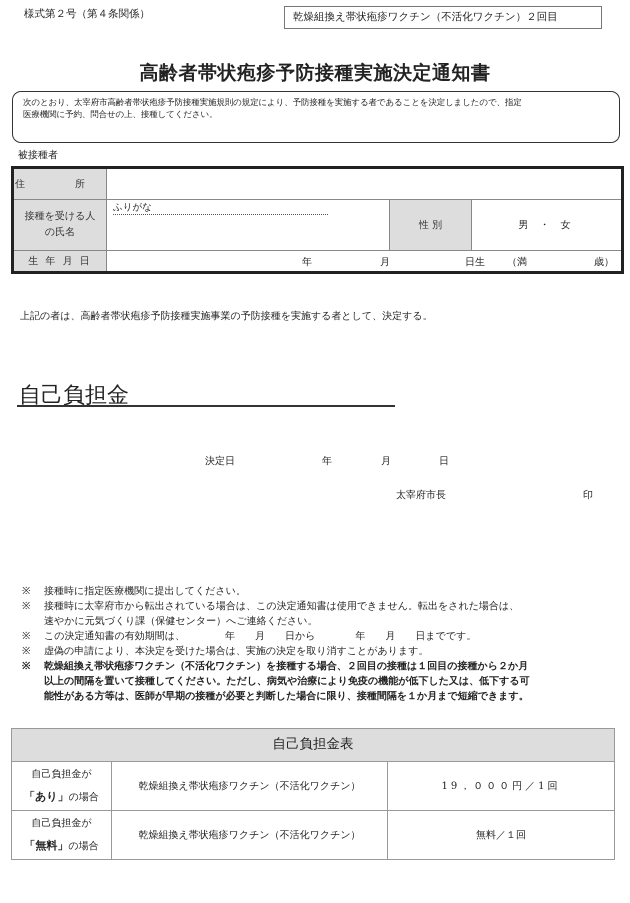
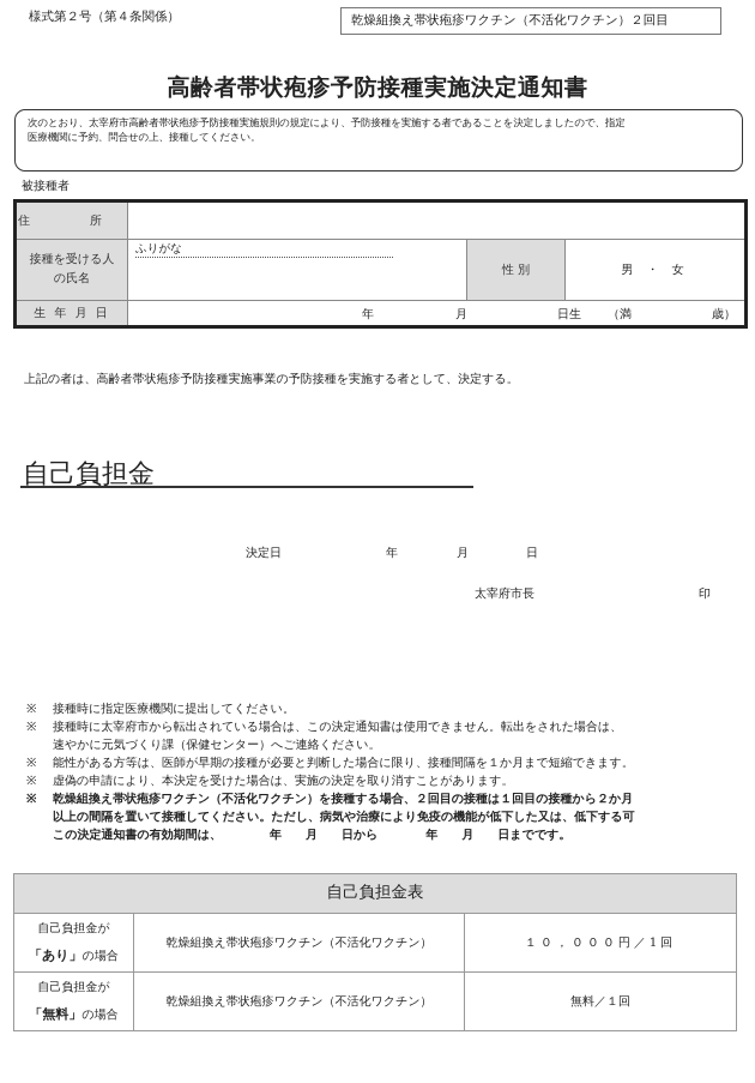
  様式第２号（第４条関係）
  乾燥組換え帯状疱疹ワクチン（不活化ワクチン）２回目
  高齢者帯状疱疹予防接種実施決定通知書
  次のとおり、太宰府市高齢者帯状疱疹予防接種実施規則の規定により、予防接種を実施する者であることを決定しましたので、指定
  医療機関に予約、問合せの上、接種してください。
  被接種者
  住 所
  接種を受ける人 の氏名	ふりがな	性 別	男 ・ 女
  生 年 月 日	年 月 日生 （満 歳）
  上記の者は、高齢者帯状疱疹予防接種実施事業の予防接種を実施する者として、決定する。
  自己負担金
  決定日
  年
  月
  日
  太宰府市長
  印
  ※
  接種時に指定医療機関に提出してください。
  ※
  接種時に太宰府市から転出されている場合は、この決定通知書は使用できません。転出をされた場合は、
  速やかに元気づくり課（保健センター）へご連絡ください。
  ※
- この決定通知書の有効期間は、 年 月 日から 年 月 日までです。
+ 能性がある方等は、医師が早期の接種が必要と判断した場合に限り、接種間隔を１か月まで短縮できます。
  ※
  虚偽の申請により、本決定を受けた場合は、実施の決定を取り消すことがあります。
  ※
  乾燥組換え帯状疱疹ワクチン（不活化ワクチン）を接種する場合、２回目の接種は１回目の接種から２か月
  以上の間隔を置いて接種してください。ただし、病気や治療により免疫の機能が低下した又は、低下する可
- 能性がある方等は、医師が早期の接種が必要と判断した場合に限り、接種間隔を１か月まで短縮できます。
+ この決定通知書の有効期間は、 年 月 日から 年 月 日までです。
  自己負担金表
- 自己負担金が 「あり」の場合	乾燥組換え帯状疱疹ワクチン（不活化ワクチン）	19，０００円／1回
+ 自己負担金が 「あり」の場合	乾燥組換え帯状疱疹ワクチン（不活化ワクチン）	１０，０００円／1回
  自己負担金が 「無料」の場合	乾燥組換え帯状疱疹ワクチン（不活化ワクチン）	無料／１回
